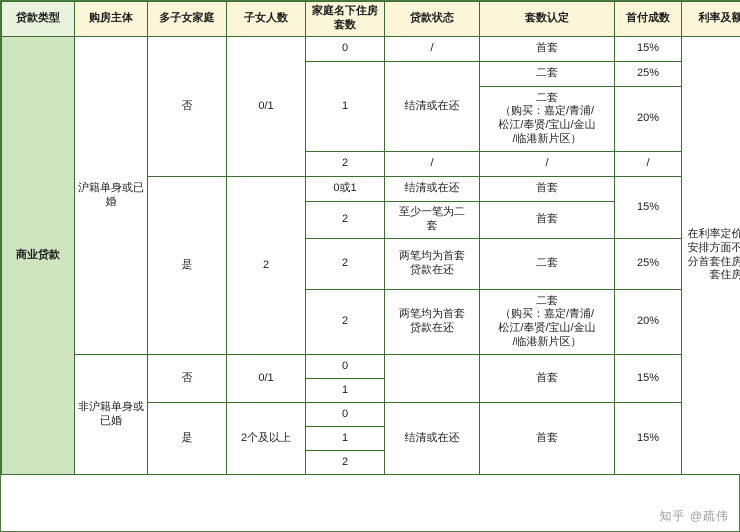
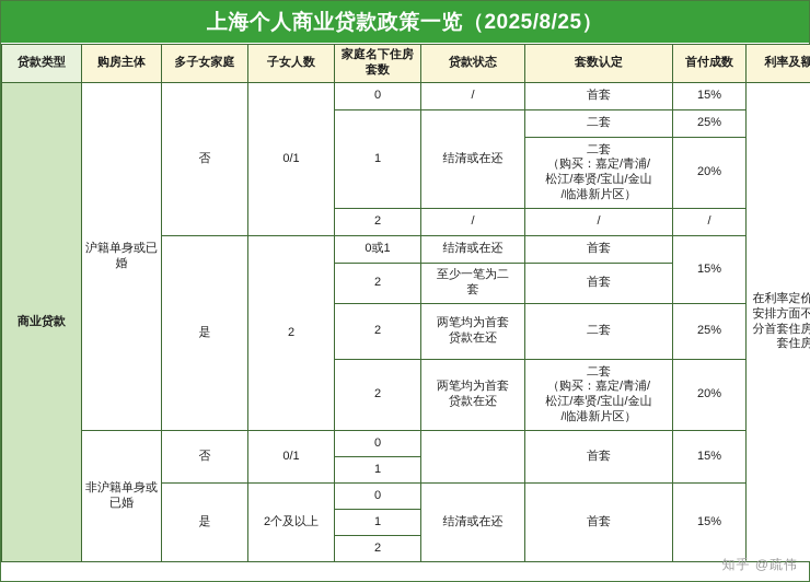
+ 上海个人商业贷款政策一览（2025/8/25）
  贷款类型	购房主体	多子女家庭	子女人数	家庭名下住房套数	贷款状态	套数认定	首付成数	利率及额
  商业贷款	沪籍单身或已婚	否	0/1	0	/	首套	15%	在利率定价安排方面不分首套住房套住房
  1	结清或在还	二套	25%
  二套 （购买：嘉定/青浦/ 松江/奉贤/宝山/金山 /临港新片区）	20%
  2	/	/	/
  是	2	0或1	结清或在还	首套	15%
  2	至少一笔为二 套	首套
  2	两笔均为首套 贷款在还	二套	25%
  2	两笔均为首套 贷款在还	二套 （购买：嘉定/青浦/ 松江/奉贤/宝山/金山 /临港新片区）	20%
  非沪籍单身或已婚	否	0/1	0		首套	15%
  1
  是	2个及以上	0	结清或在还	首套	15%
  1
  2
  知乎 @疏伟
